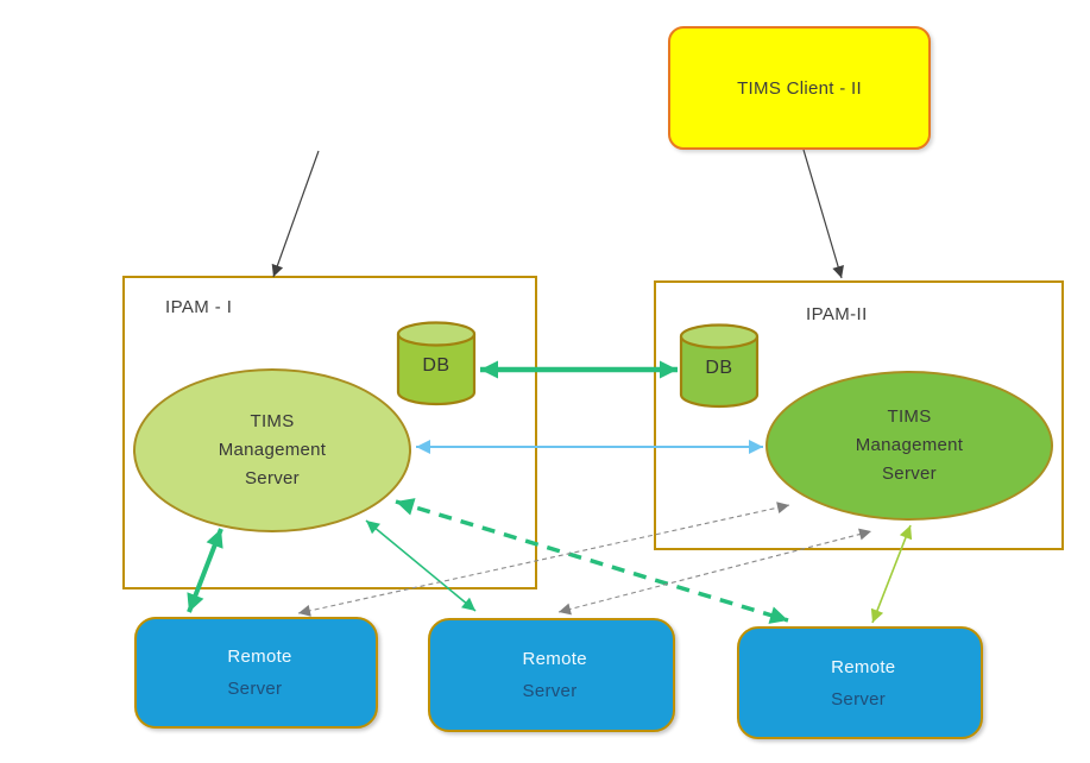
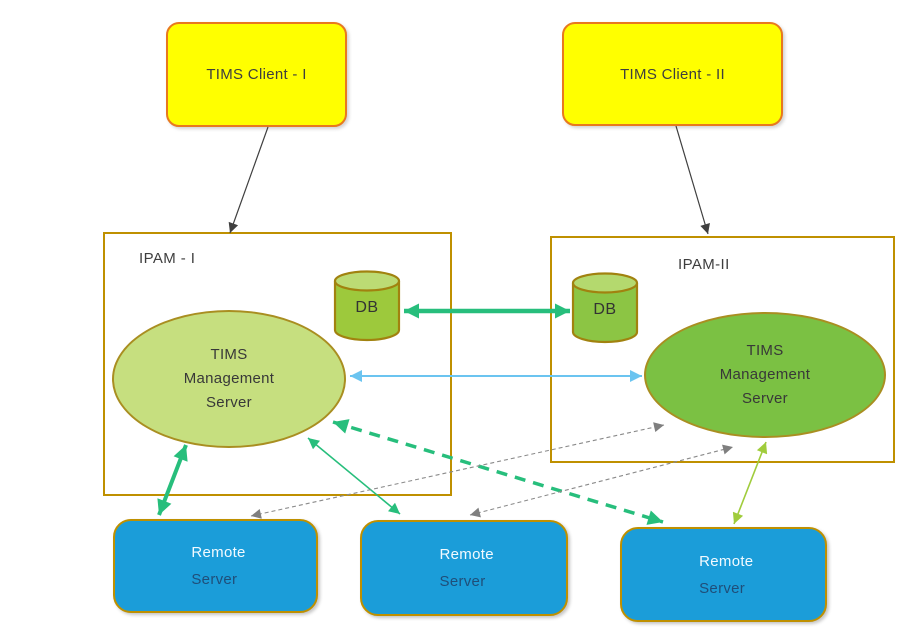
  IPAM - I
  IPAM-II
+ TIMS Client - I
  TIMS Client - II
  DB
  DB
  TIMS
  Management
  Server
  TIMS
  Management
  Server
  Remote
  Server
  Remote
  Server
  Remote
  Server
